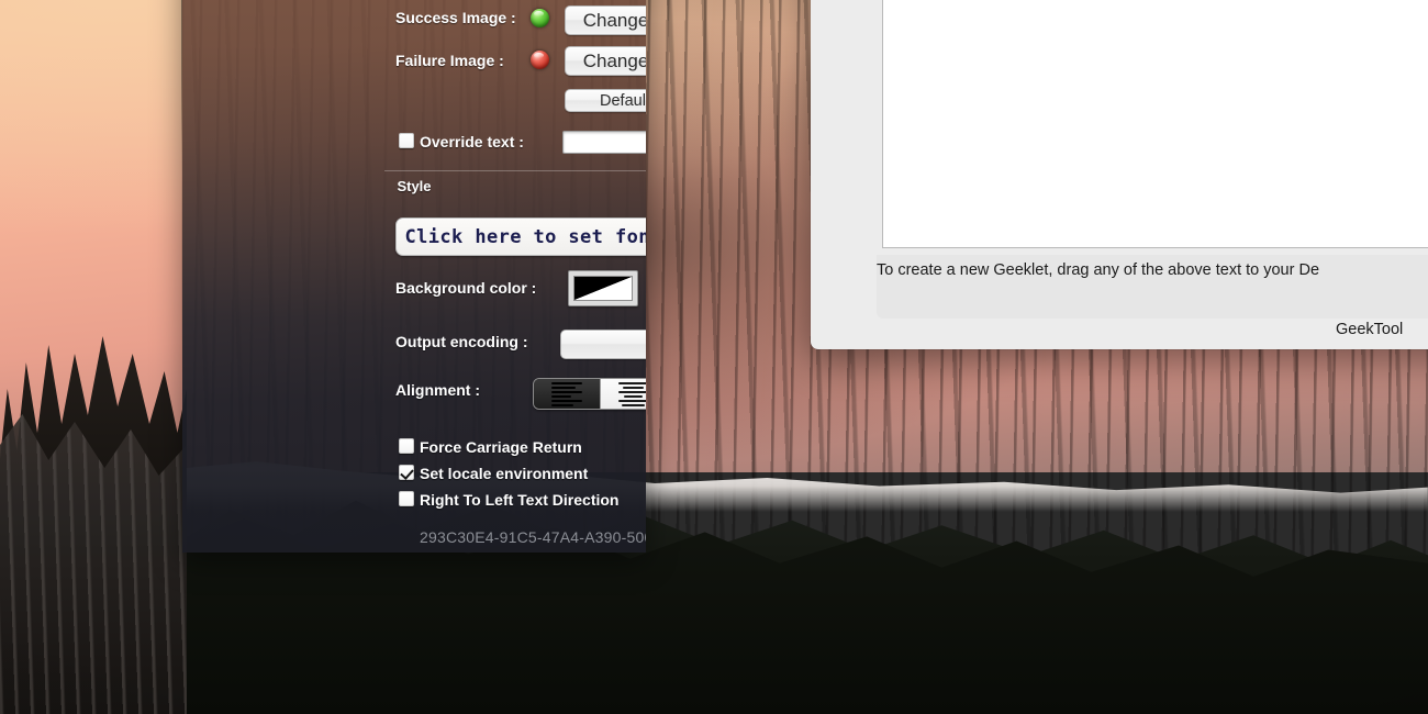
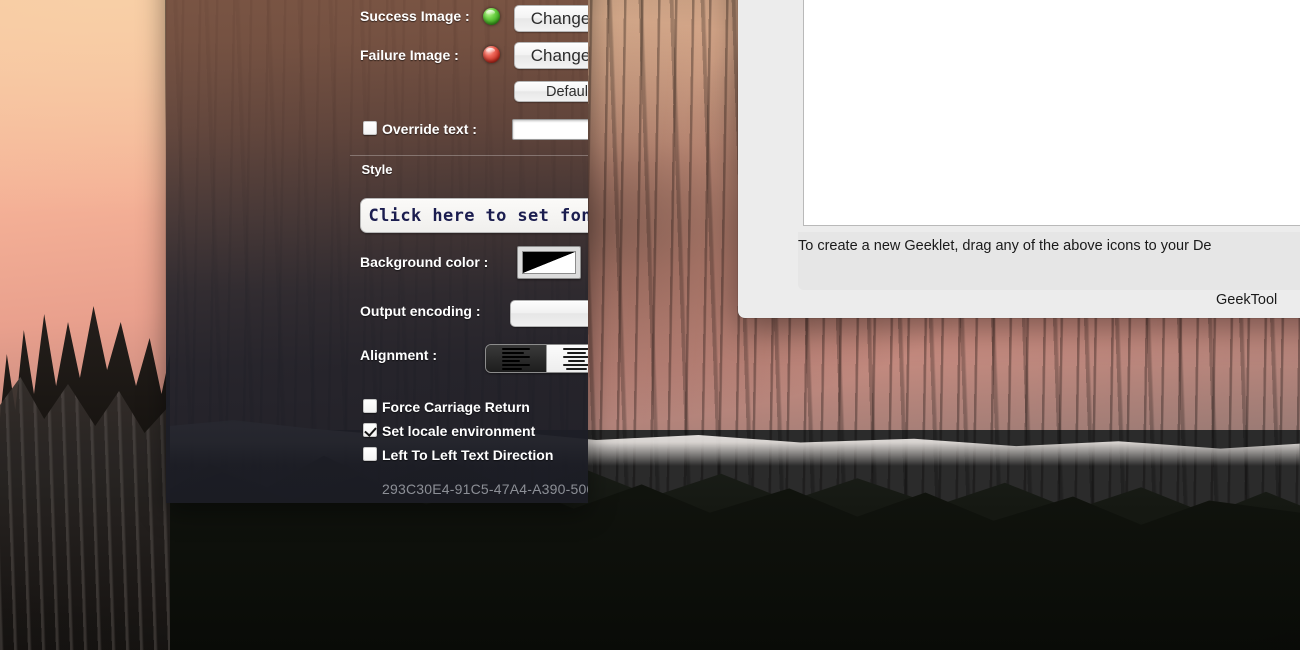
- To create a new Geeklet, drag any of the above text to your De
+ To create a new Geeklet, drag any of the above icons to your De
  GeekTool
  Success Image :
  Change
  Failure Image :
  Change
  Defaul
  Override text :
  Style
  Background color :
  Output encoding :
  Alignment :
  Force Carriage Return
  Set locale environment
- Right To Left Text Direction
+ Left To Left Text Direction
  293C30E4-91C5-47A4-A390-50
